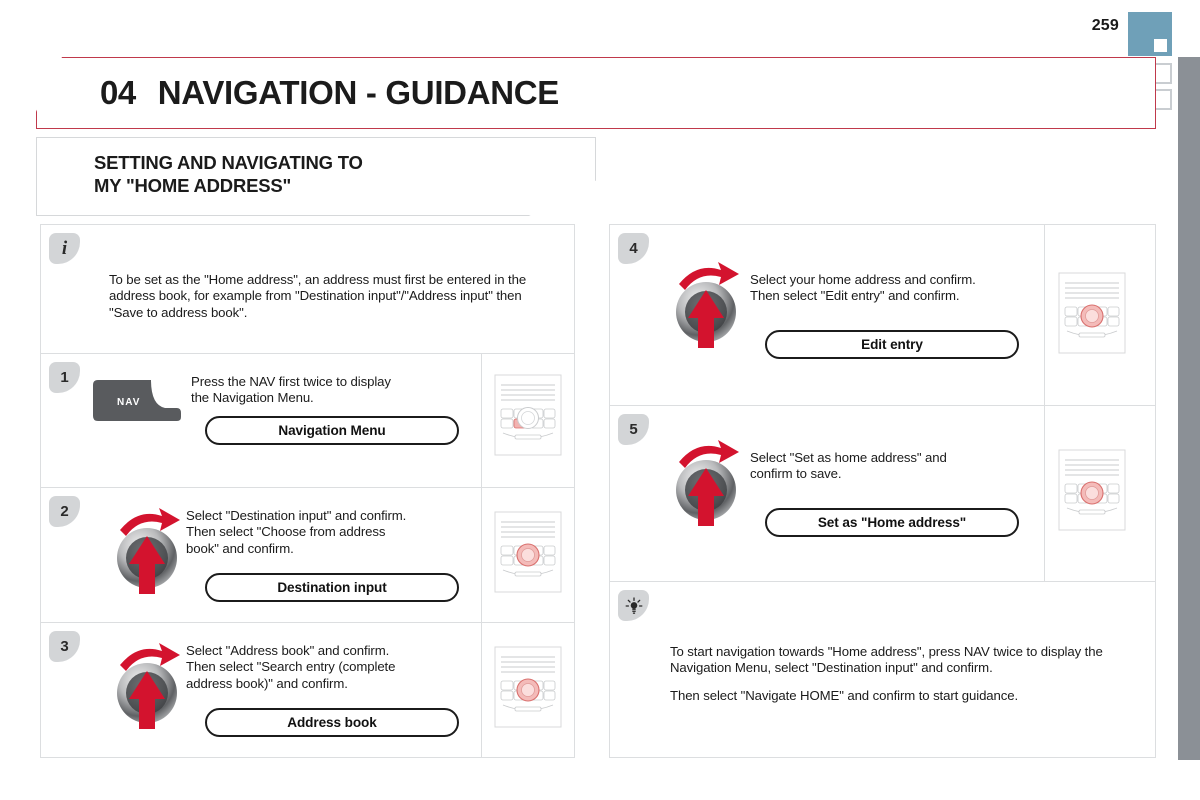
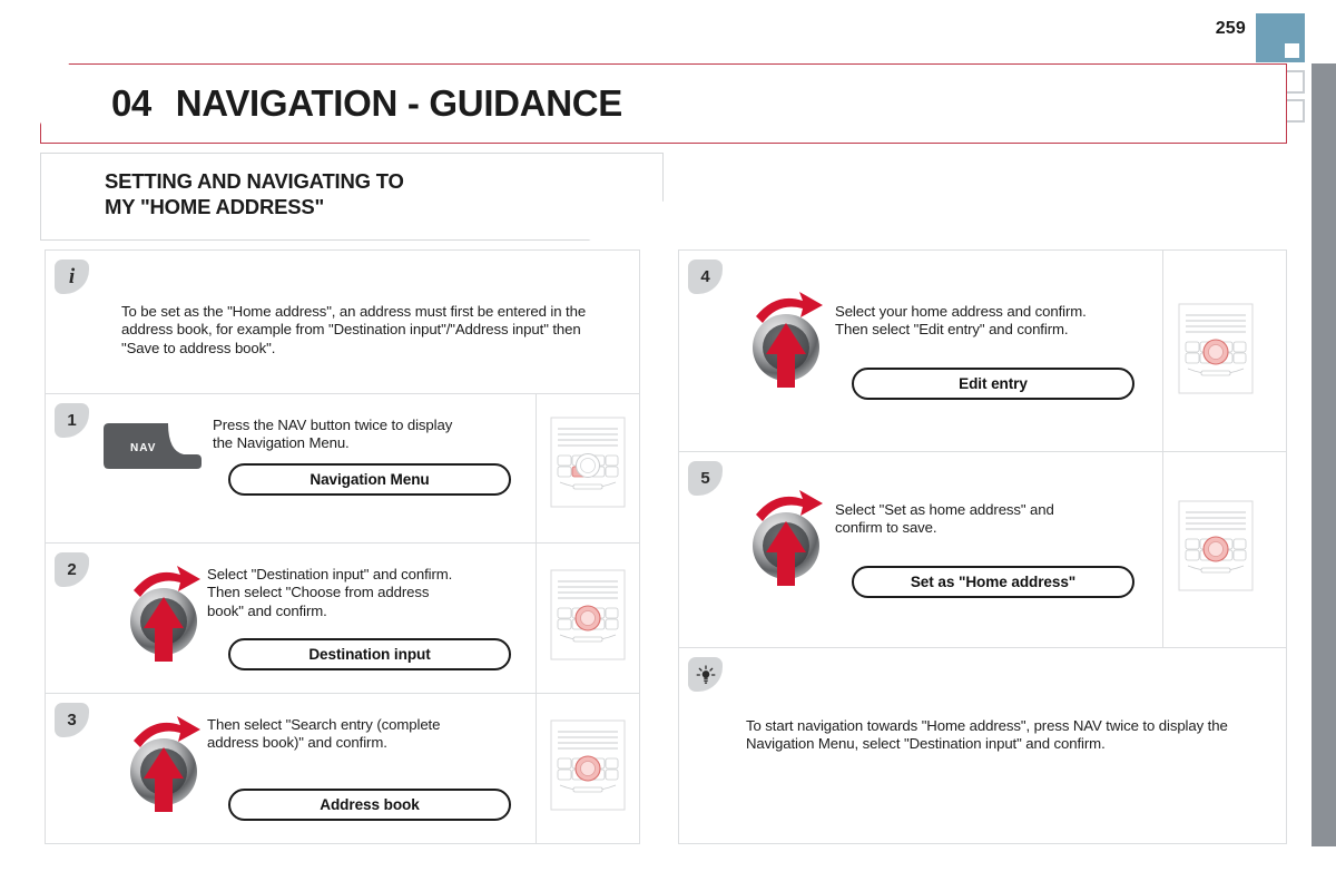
  259
  04
  NAVIGATION - GUIDANCE
  SETTING AND NAVIGATING TO
  MY "HOME ADDRESS"
  i
  To be set as the "Home address", an address must first be entered in the address book, for example from "Destination input"/"Address input" then "Save to address book".
  1
  NAV
- Press the NAV first twice to display
+ Press the NAV button twice to display
  the Navigation Menu.
  Navigation Menu
  2
  Select "Destination input" and confirm.
  Then select "Choose from address
  book" and confirm.
  Destination input
  3
- Select "Address book" and confirm.
  Then select "Search entry (complete
  address book)" and confirm.
  Address book
  4
  Select your home address and confirm.
  Then select "Edit entry" and confirm.
  Edit entry
  5
  Select "Set as home address" and
  confirm to save.
  Set as "Home address"
  To start navigation towards "Home address", press NAV twice to display the Navigation Menu, select "Destination input" and confirm.
- Then select "Navigate HOME" and confirm to start guidance.
